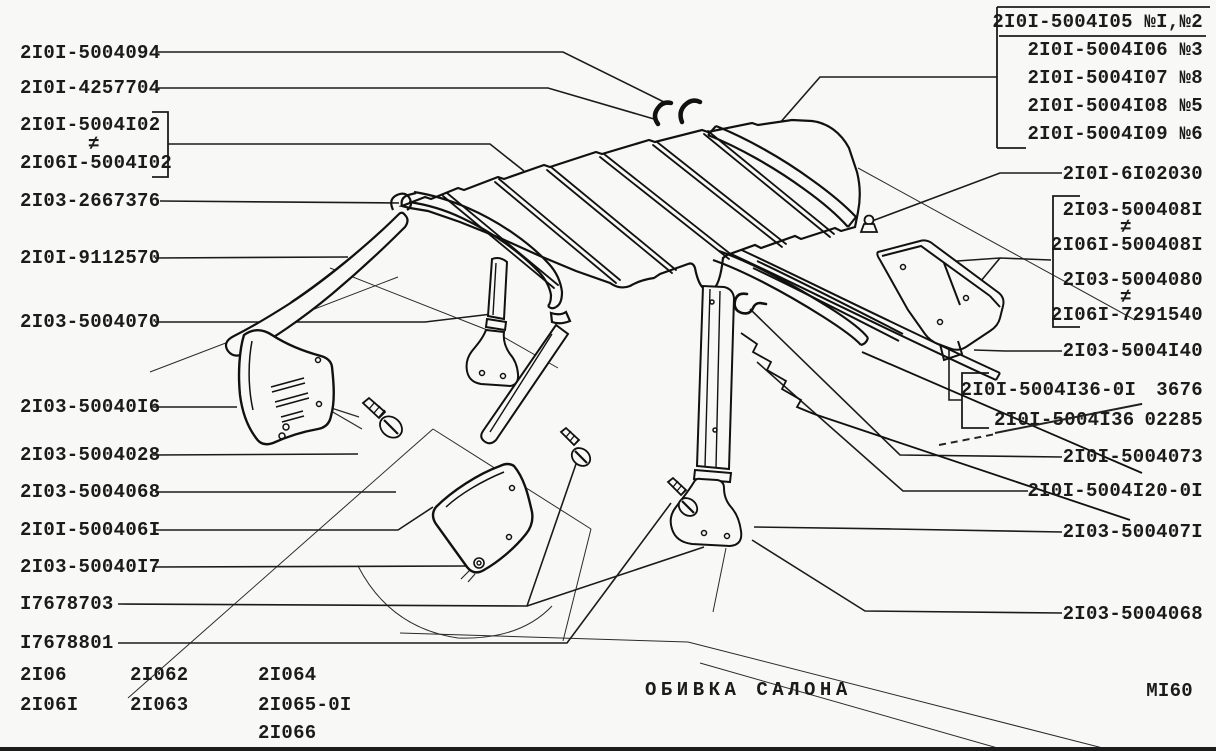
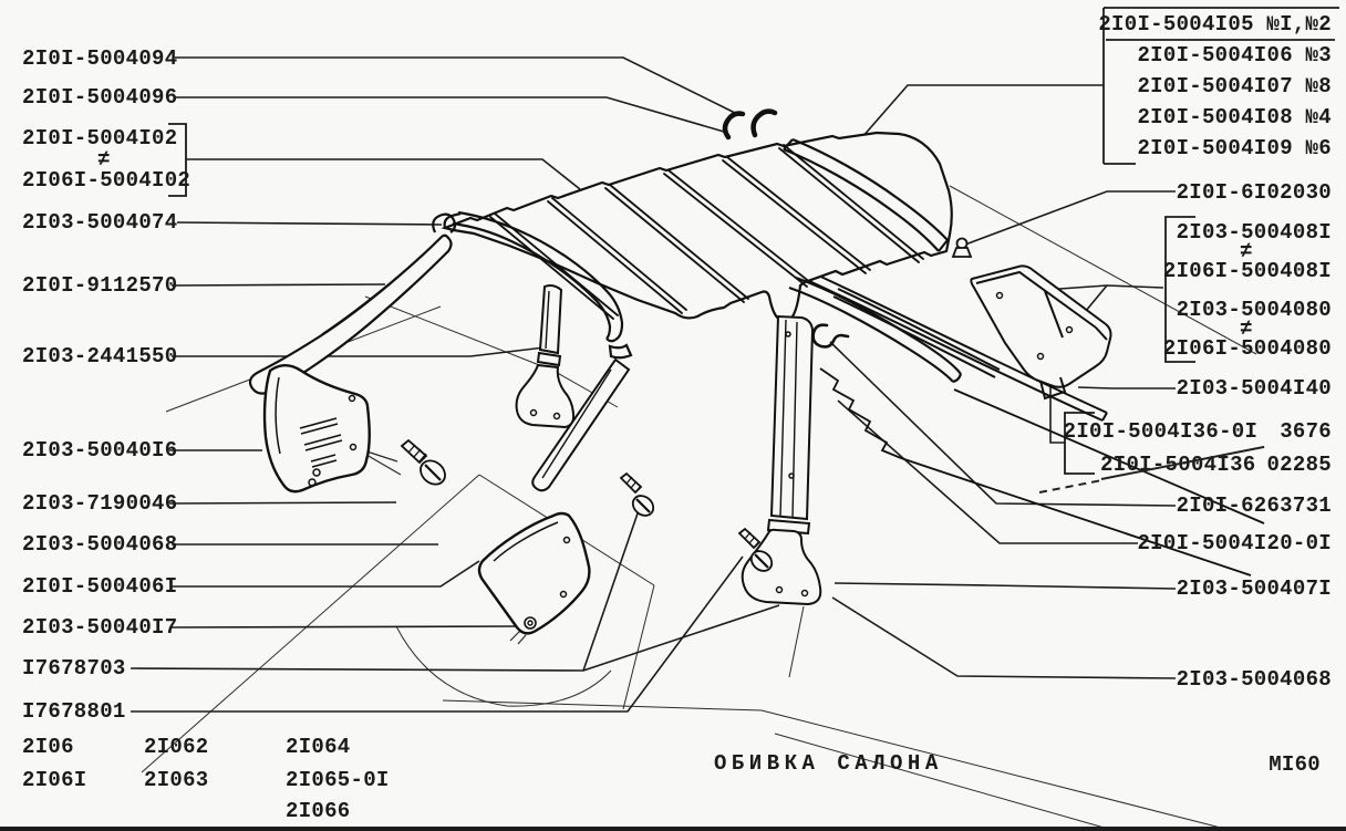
  2I0I-5004094
- 2I0I-4257704
+ 2I0I-5004096
  2I0I-5004I02
  ≠
  2I06I-5004I02
- 2I03-2667376
+ 2I03-5004074
  2I0I-9112570
- 2I03-5004070
+ 2I03-2441550
  2I03-50040I6
- 2I03-5004028
+ 2I03-7190046
  2I03-5004068
  2I0I-500406I
  2I03-50040I7
  I7678703
  I7678801
  2I0I-5004I05 №I,№2
  2I0I-5004I06 №3
  2I0I-5004I07 №8
- 2I0I-5004I08 №5
+ 2I0I-5004I08 №4
  2I0I-5004I09 №6
  2I0I-6I02030
  2I03-500408I
  ≠
  2I06I-500408I
  2I03-5004080
  ≠
- 2I06I-7291540
+ 2I06I-5004080
  2I03-5004I40
  2I0I-5004I36-0I 3676
  2I0I-004I36 02285
- 2I0I-5004073
+ 2I0I-6263731
  2I0I-5004I20-0I
  2I03-500407I
  2I03-5004068
  2I06
  2I06I
  2I062
  2I063
  2I064
  2I065-0I
  2I066
  ОБИВКА САЛОНА
  МI60
